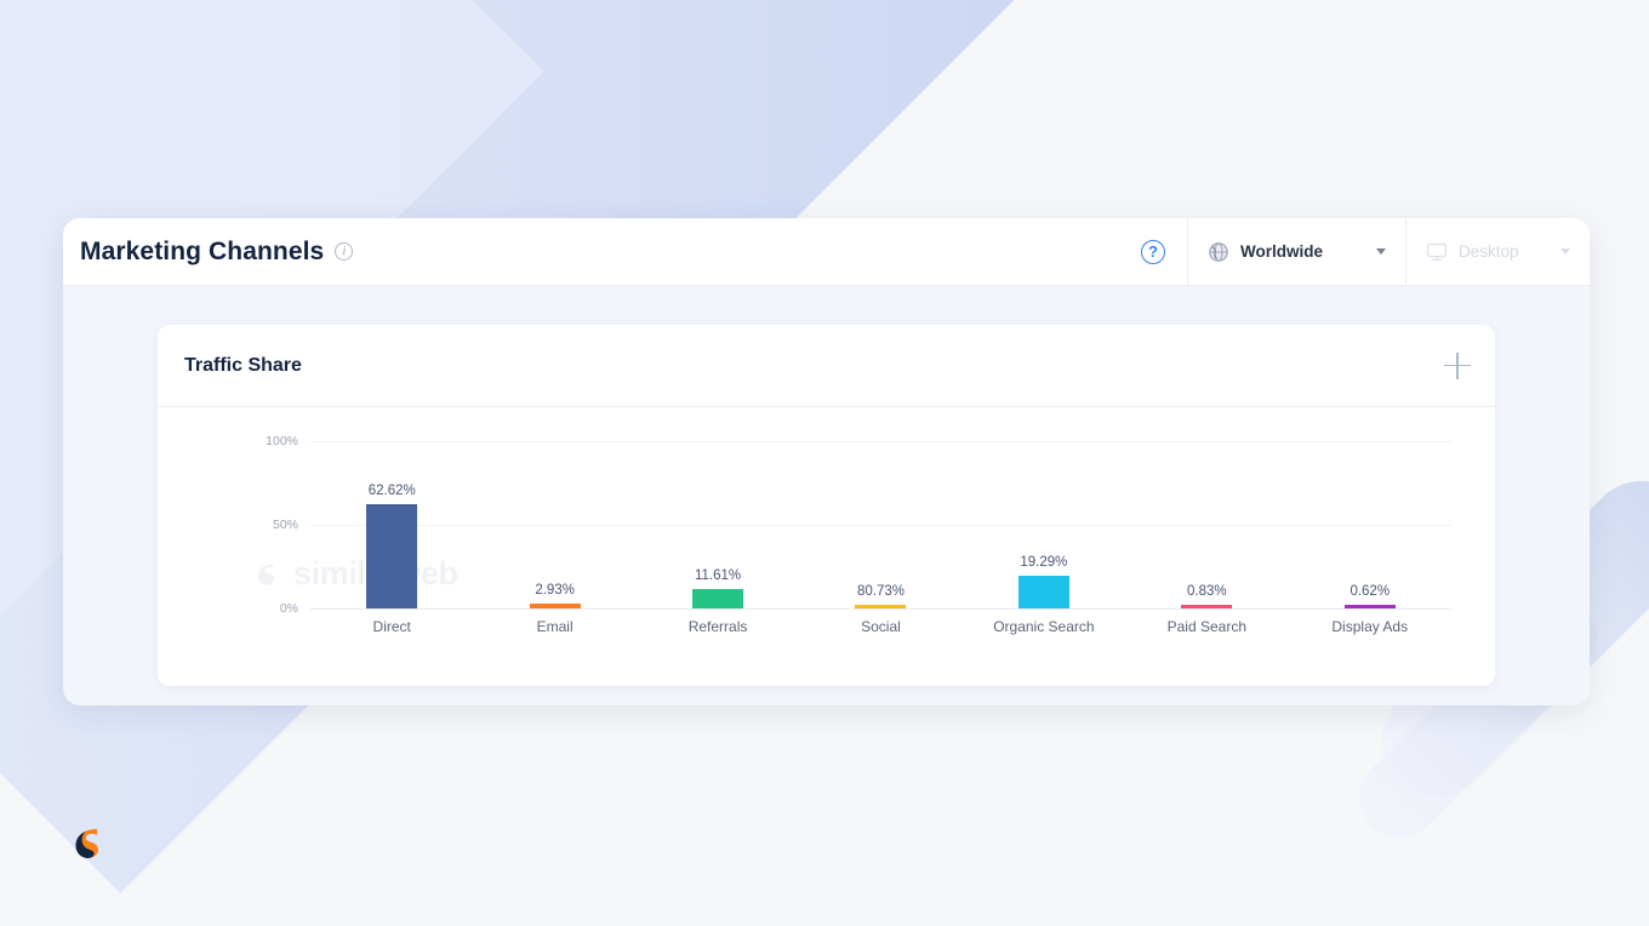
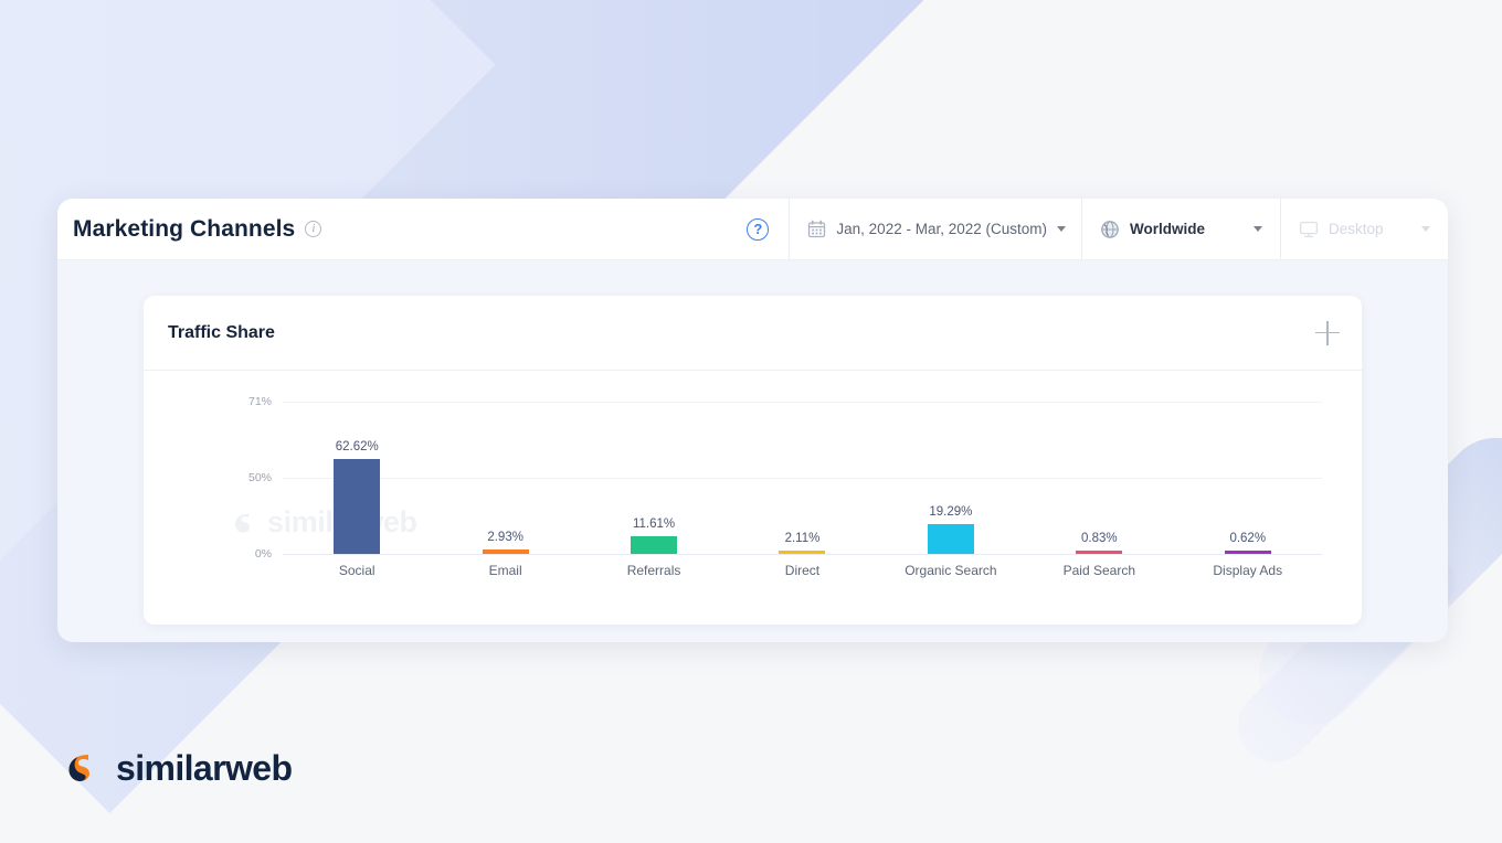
  Marketing Channels
  i
  ?
+ Jan, 2022 - Mar, 2022 (Custom)
  Worldwide
  Desktop
  Traffic Share
  simileb
  0%
  50%
- 100%
+ 71%
  62.62%
  2.93%
  11.61%
- 80.73%
+ 2.11%
  19.29%
  0.83%
  0.62%
- Direct
+ Social
  Email
  Referrals
- Social
+ Direct
  Organic Search
  Paid Search
  Display Ads
+ similarweb
